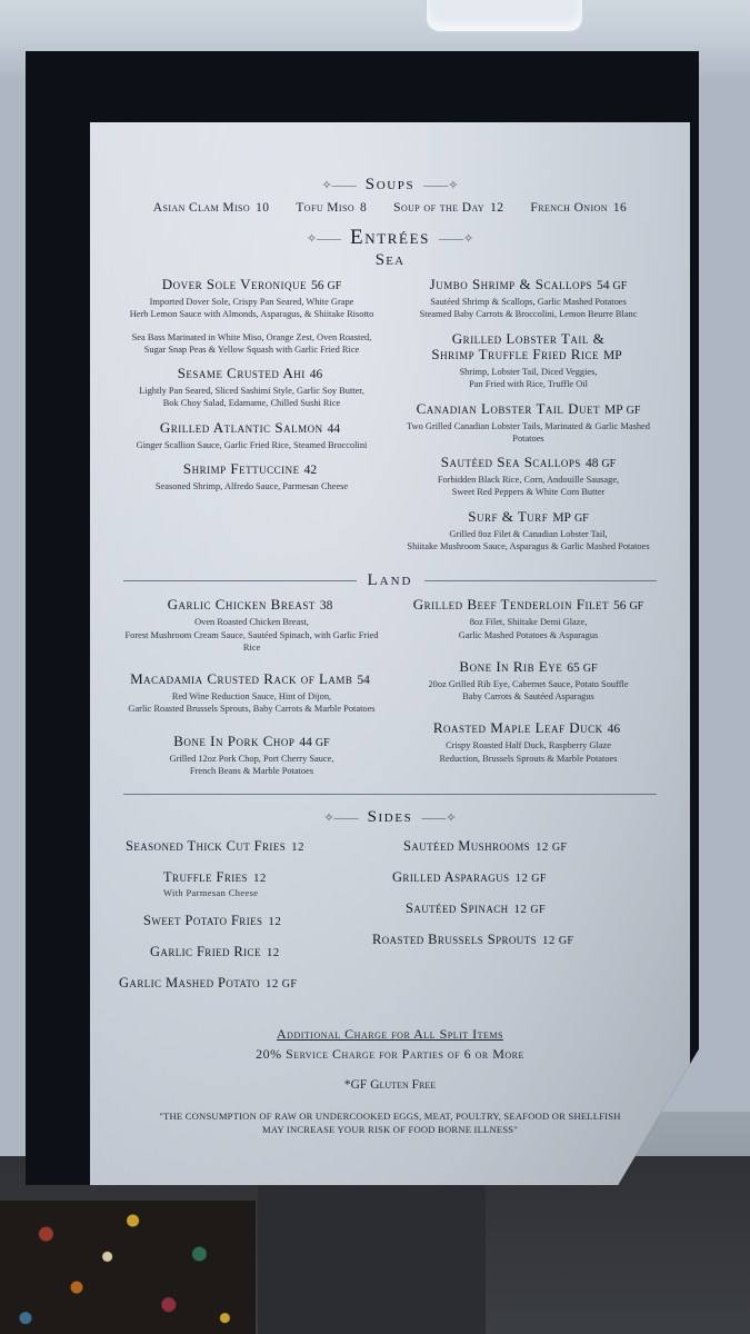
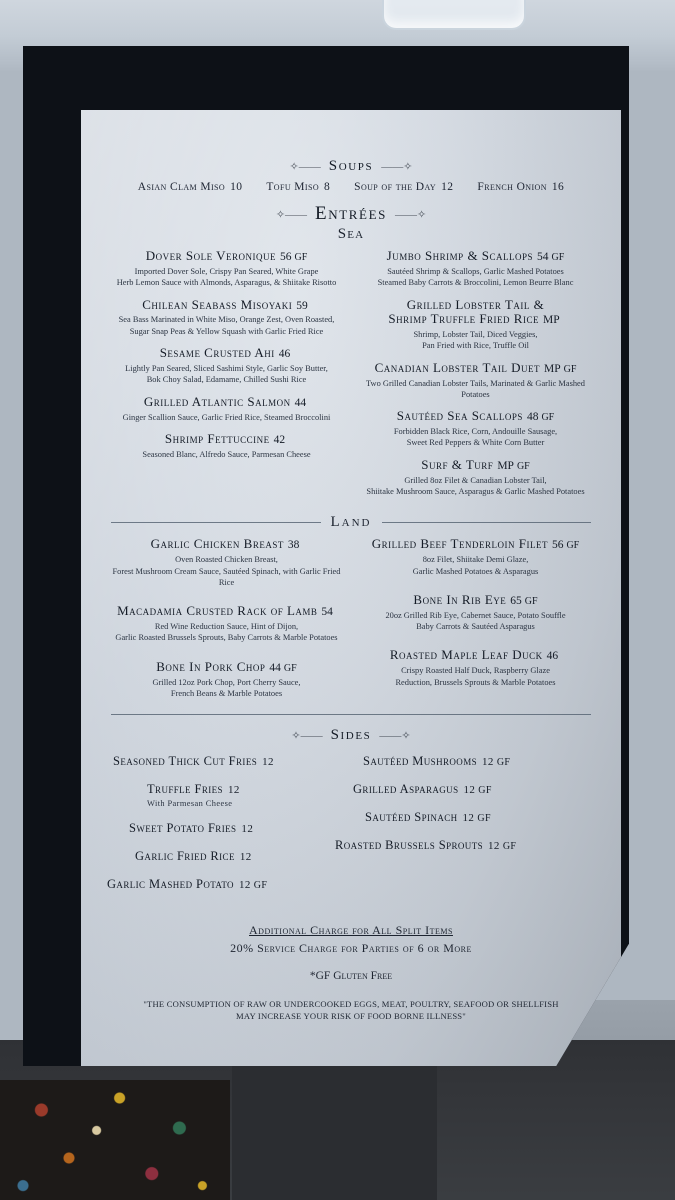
  ✧——
  Soups
  ——✧
  Asian Clam Miso 10
  Tofu Miso 8
  Soup of the Day 12
  French Onion 16
  ✧——
  Entrées
  ——✧
  Sea
  Dover Sole Veronique 56 GF
  Imported Dover Sole, Crispy Pan Seared, White Grape
  Herb Lemon Sauce with Almonds, Asparagus, & Shiitake Risotto
+ Chilean Seabass Misoyaki 59
  Sea Bass Marinated in White Miso, Orange Zest, Oven Roasted,
  Sugar Snap Peas & Yellow Squash with Garlic Fried Rice
  Sesame Crusted Ahi 46
  Lightly Pan Seared, Sliced Sashimi Style, Garlic Soy Butter,
  Bok Choy Salad, Edamame, Chilled Sushi Rice
  Grilled Atlantic Salmon 44
  Ginger Scallion Sauce, Garlic Fried Rice, Steamed Broccolini
  Shrimp Fettuccine 42
- Seasoned Shrimp, Alfredo Sauce, Parmesan Cheese
+ Seasoned Blanc, Alfredo Sauce, Parmesan Cheese
  Jumbo Shrimp & Scallops 54 GF
  Sautéed Shrimp & Scallops, Garlic Mashed Potatoes
  Steamed Baby Carrots & Broccolini, Lemon Beurre Blanc
  Grilled Lobster Tail &
  Shrimp Truffle Fried Rice MP
  Shrimp, Lobster Tail, Diced Veggies,
  Pan Fried with Rice, Truffle Oil
  Canadian Lobster Tail Duet MP GF
  Two Grilled Canadian Lobster Tails, Marinated & Garlic Mashed Potatoes
  Sautéed Sea Scallops 48 GF
  Forbidden Black Rice, Corn, Andouille Sausage,
  Sweet Red Peppers & White Corn Butter
  Surf & Turf MP GF
  Grilled 8oz Filet & Canadian Lobster Tail,
  Shiitake Mushroom Sauce, Asparagus & Garlic Mashed Potatoes
  Land
  Garlic Chicken Breast 38
  Oven Roasted Chicken Breast,
  Forest Mushroom Cream Sauce, Sautéed Spinach, with Garlic Fried Rice
  Macadamia Crusted Rack of Lamb 54
  Red Wine Reduction Sauce, Hint of Dijon,
  Garlic Roasted Brussels Sprouts, Baby Carrots & Marble Potatoes
  Bone In Pork Chop 44 GF
  Grilled 12oz Pork Chop, Port Cherry Sauce,
  French Beans & Marble Potatoes
  Grilled Beef Tenderloin Filet 56 GF
  8oz Filet, Shiitake Demi Glaze,
  Garlic Mashed Potatoes & Asparagus
  Bone In Rib Eye 65 GF
  20oz Grilled Rib Eye, Cabernet Sauce, Potato Souffle
  Baby Carrots & Sautéed Asparagus
  Roasted Maple Leaf Duck 46
  Crispy Roasted Half Duck, Raspberry Glaze
  Reduction, Brussels Sprouts & Marble Potatoes
  ✧——
  Sides
  ——✧
  Seasoned Thick Cut Fries 12
  Truffle Fries 12
  With Parmesan Cheese
  Sweet Potato Fries 12
  Garlic Fried Rice 12
  Garlic Mashed Potato 12 GF
  Sautéed Mushrooms 12 GF
  Grilled Asparagus 12 GF
  Sautéed Spinach 12 GF
  Roasted Brussels Sprouts 12 GF
  Additional Charge for All Split Items
  20% Service Charge for Parties of 6 or More
  *GF Gluten Free
  "THE CONSUMPTION OF RAW OR UNDERCOOKED EGGS, MEAT, POULTRY, SEAFOOD OR SHELLFISH MAY INCREASE YOUR RISK OF FOOD BORNE ILLNESS"
